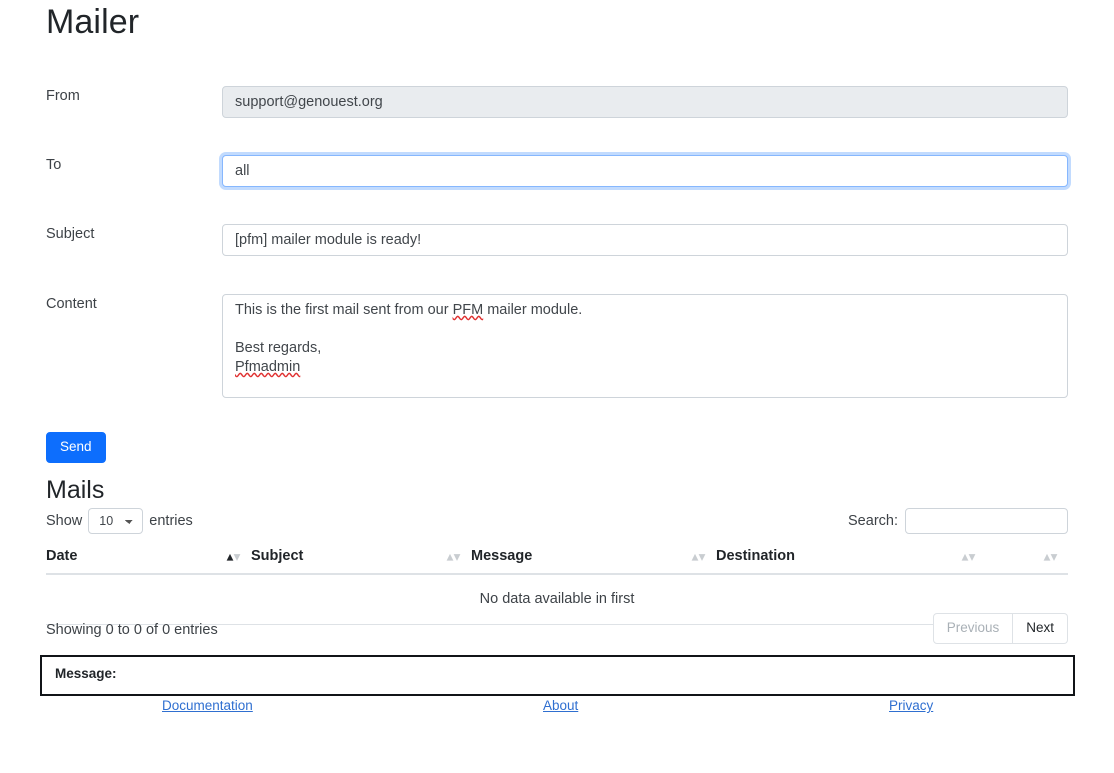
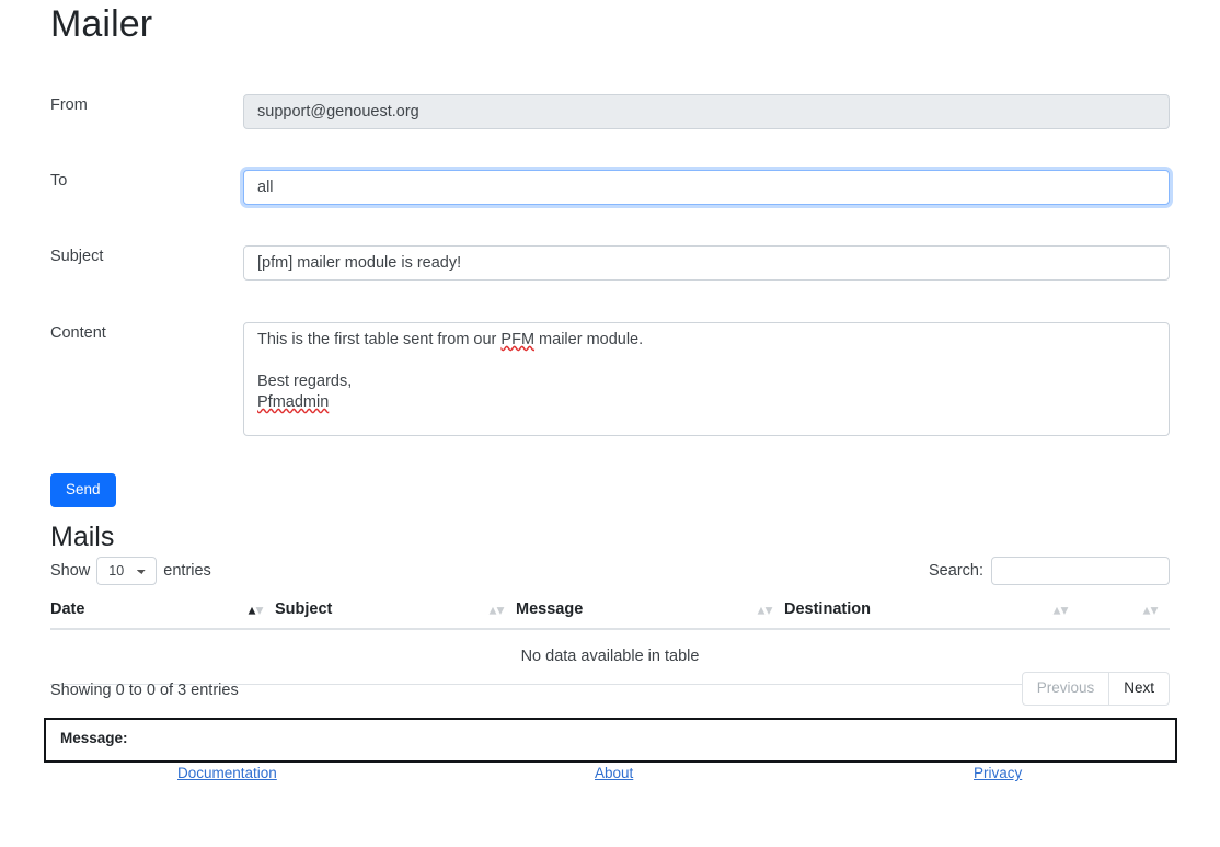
  Mailer
  From
  support@genouest.org
  To
  all
  Subject
  [pfm] mailer module is ready!
  Content
- This is the first mail sent from our PFM mailer module. Best regards, Pfmadmin
+ This is the first table sent from our PFM mailer module. Best regards, Pfmadmin
  Send
  Mails
  Show
  10
  entries
  Search:
  Date ▴▾	Subject ▴▾	Message ▴▾	Destination ▴▾	▴▾
- No data available in first
+ No data available in table
- Showing 0 to 0 of 0 entries
+ Showing 0 to 0 of 3 entries
  Previous
  Next
  Message:
  Documentation
  About
  Privacy
